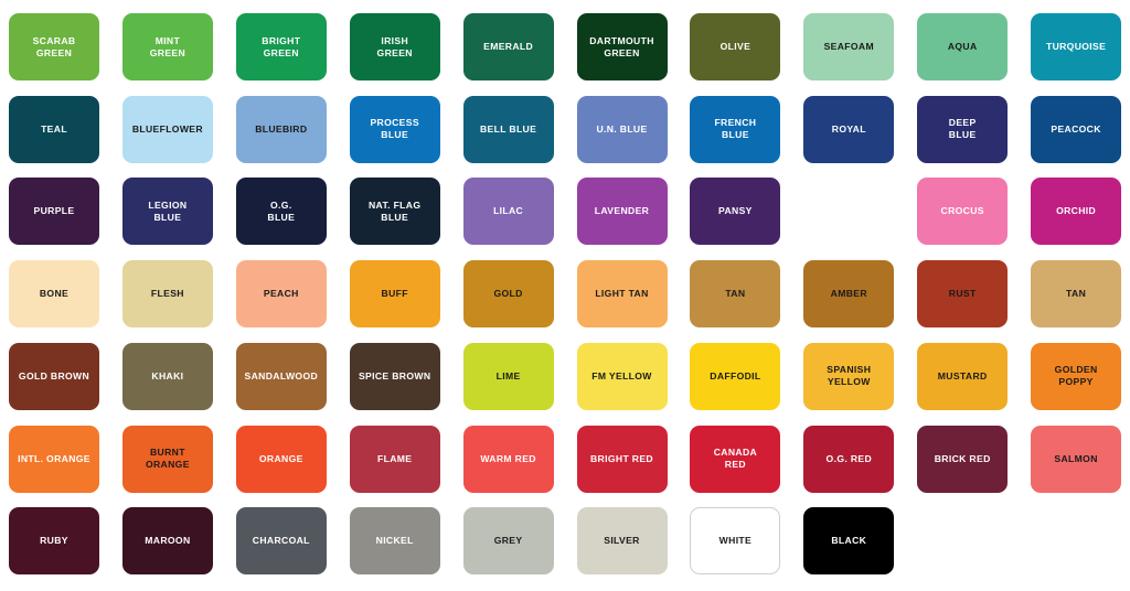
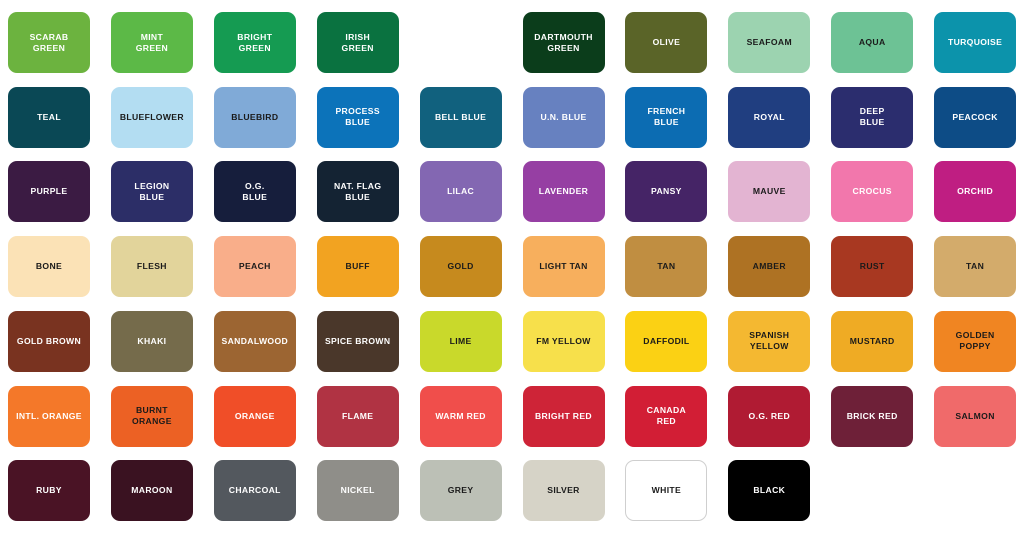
  SCARAB
  GREEN
  MINT
  GREEN
  BRIGHT
  GREEN
  IRISH
  GREEN
- EMERALD
  DARTMOUTH
  GREEN
  OLIVE
  SEAFOAM
  AQUA
  TURQUOISE
  TEAL
  BLUEFLOWER
  BLUEBIRD
  PROCESS
  BLUE
  BELL BLUE
  U.N. BLUE
  FRENCH
  BLUE
  ROYAL
  DEEP
  BLUE
  PEACOCK
  PURPLE
  LEGION
  BLUE
  O.G.
  BLUE
  NAT. FLAG
  BLUE
  LILAC
  LAVENDER
  PANSY
+ MAUVE
  CROCUS
  ORCHID
  BONE
  FLESH
  PEACH
  BUFF
  GOLD
  LIGHT TAN
  TAN
  AMBER
  RUST
  TAN
  GOLD BROWN
  KHAKI
  SANDALWOOD
  SPICE BROWN
  LIME
  FM YELLOW
  DAFFODIL
  SPANISH
  YELLOW
  MUSTARD
  GOLDEN
  POPPY
  INTL. ORANGE
  BURNT
  ORANGE
  ORANGE
  FLAME
  WARM RED
  BRIGHT RED
  CANADA
  RED
  O.G. RED
  BRICK RED
  SALMON
  RUBY
  MAROON
  CHARCOAL
  NICKEL
  GREY
  SILVER
  WHITE
  BLACK
